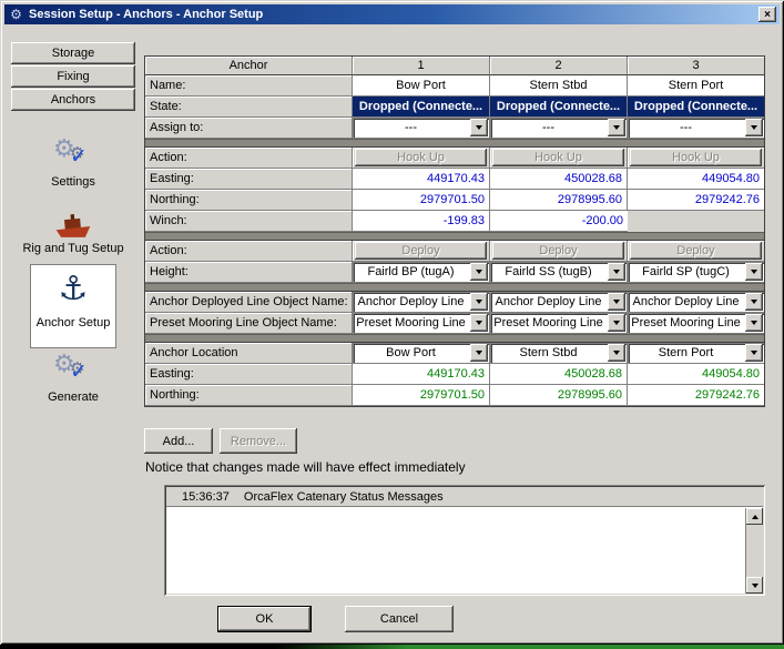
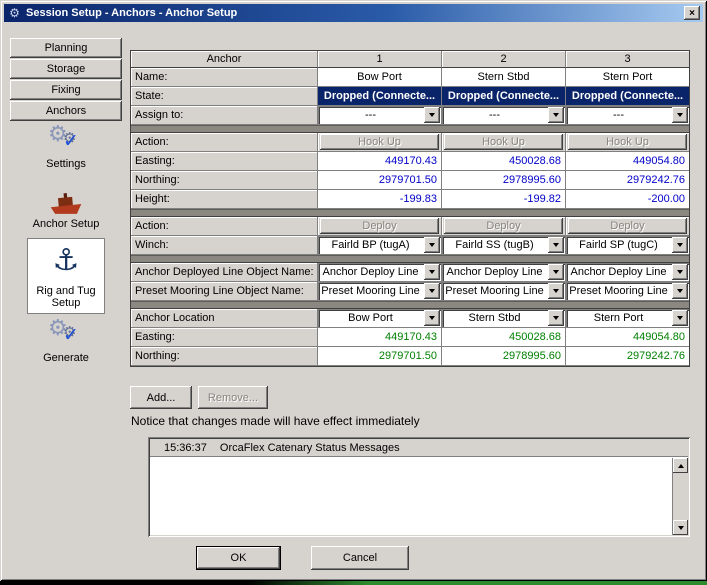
  ⚙
  Session Setup - Anchors - Anchor Setup
  ×
+ Planning
  Storage
  Fixing
  Anchors
  ⚙
  ⚙
  ✓
  Settings
- Rig and Tug Setup
+ Anchor Setup
  ⚓
- Anchor Setup
+ Rig and Tug Setup
  ⚙
  ⚙
  ✓
  Generate
  Anchor
  1
  2
  3
  Name:
  Bow Port
  Stern Stbd
  Stern Port
  State:
  Dropped (Connecte...
  Dropped (Connecte...
  Dropped (Connecte...
  Assign to:
  ---
  ---
  ---
  Action:
  Hook Up
  Hook Up
  Hook Up
  Easting:
  449170.43
  450028.68
  449054.80
  Northing:
  2979701.50
  2978995.60
  2979242.76
- Winch:
+ Height:
  -199.83
+ -199.82
  -200.00
  Action:
  Deploy
  Deploy
  Deploy
- Height:
+ Winch:
  Fairld BP (tugA)
  Fairld SS (tugB)
  Fairld SP (tugC)
  Anchor Deployed Line Object Name:
  Anchor Deploy Line
  Anchor Deploy Line
  Anchor Deploy Line
  Preset Mooring Line Object Name:
  Preset Mooring Line
  Preset Mooring Line
  Preset Mooring Line
  Anchor Location
  Bow Port
  Stern Stbd
  Stern Port
  Easting:
  449170.43
  450028.68
  449054.80
  Northing:
  2979701.50
  2978995.60
  2979242.76
  Add...
  Remove...
  Notice that changes made will have effect immediately
  15:36:37 OrcaFlex Catenary Status Messages
  OK
  Cancel
